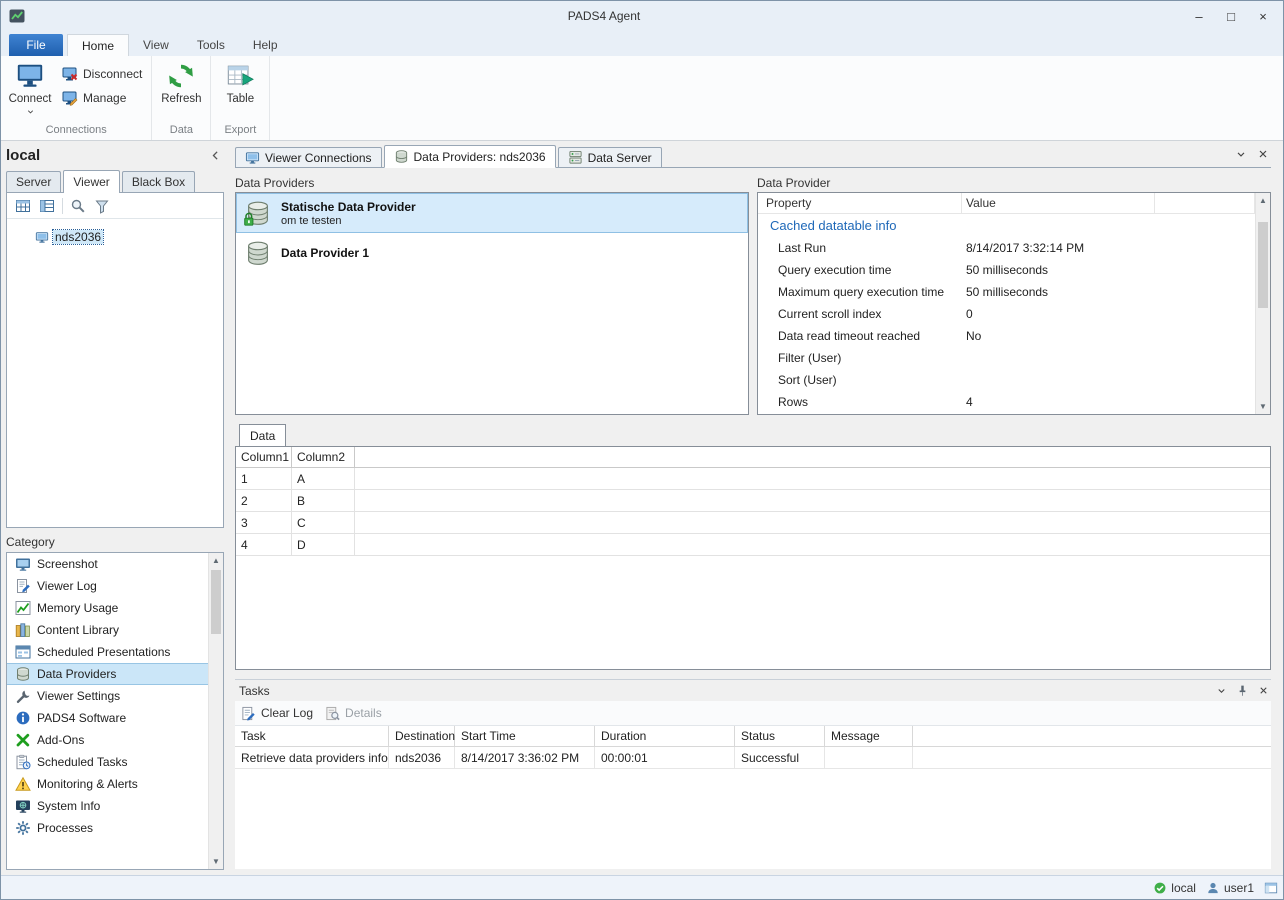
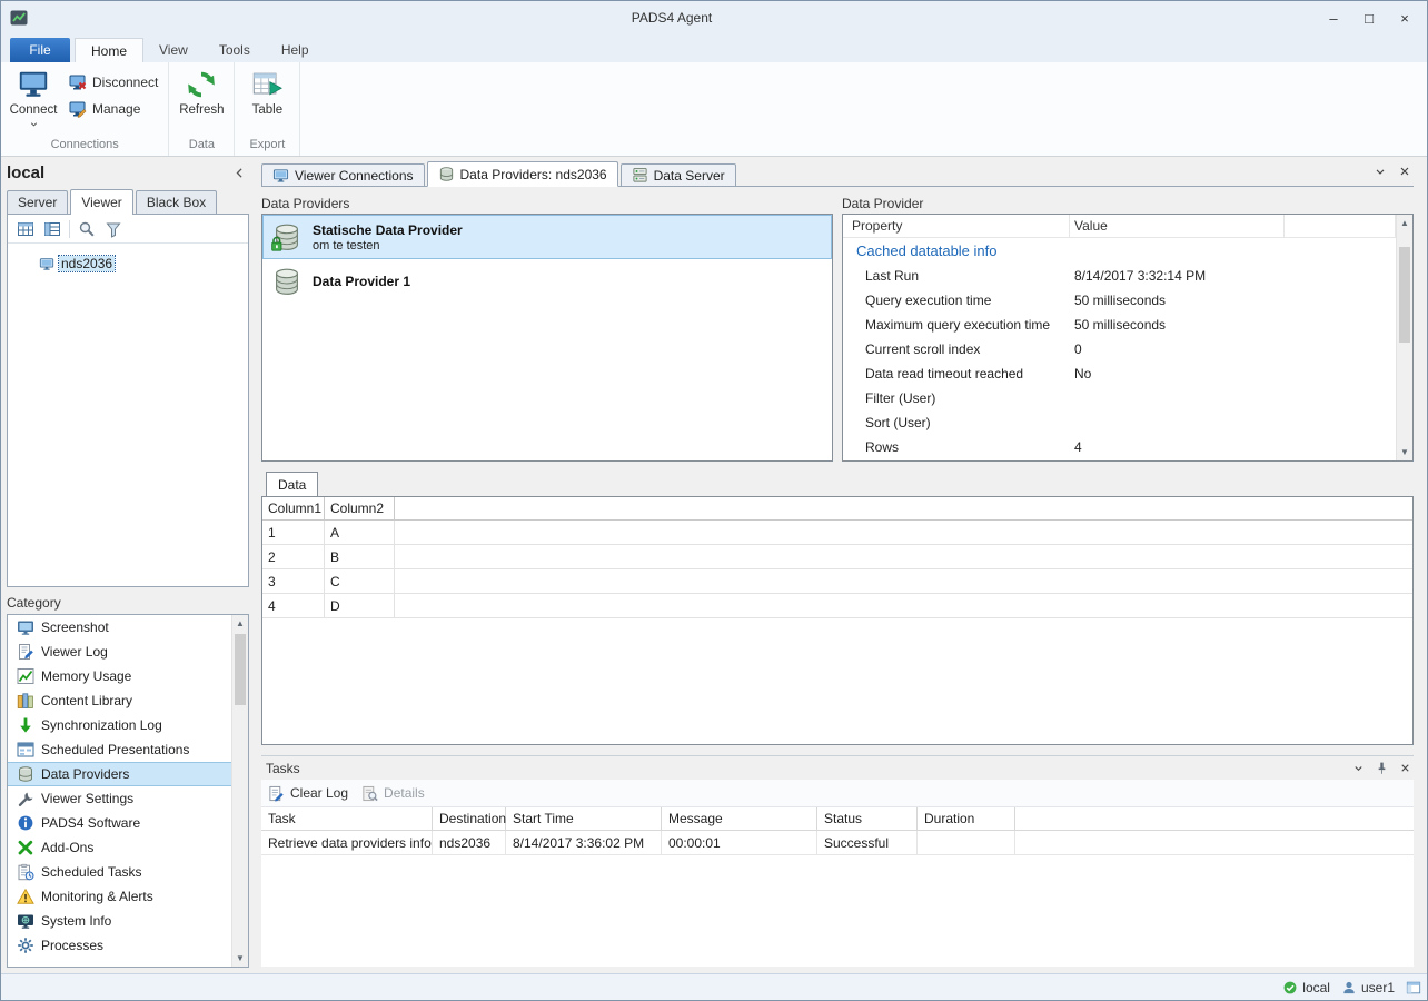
  PADS4 Agent
  –
  □
  ×
  File
  Home
  View
  Tools
  Help
  Connect
  Disconnect
  Manage
  Connections
  Refresh
  Data
  Table
  Export
  local
  Server
  Viewer
  Black Box
  nds2036
  Category
  Screenshot
  Viewer Log
  Memory Usage
  Content Library
+ Synchronization Log
  Scheduled Presentations
  Data Providers
  Viewer Settings
  PADS4 Software
  Add-Ons
  Scheduled Tasks
  Monitoring & Alerts
  System Info
  Processes
  ▲
  ▼
  Viewer Connections
  Data Providers: nds2036
  Data Server
  Data Providers
  Statische Data Provider
  om te testen
  Data Provider 1
  Data Provider
  Property
  Value
  Cached datatable info
  Last Run
  8/14/2017 3:32:14 PM
  Query execution time
  50 milliseconds
  Maximum query execution time
  50 milliseconds
  Current scroll index
  0
  Data read timeout reached
  No
  Filter (User)
  Sort (User)
  Rows
  4
  ▲
  ▼
  Data
  Column1
  Column2
  1
  A
  2
  B
  3
  C
  4
  D
  Tasks
  Clear Log
  Details
  Task
  Destination
  Start Time
- Duration
+ Message
  Status
- Message
+ Duration
  Retrieve data providers info
  nds2036
  8/14/2017 3:36:02 PM
  00:00:01
  Successful
  local
  user1
